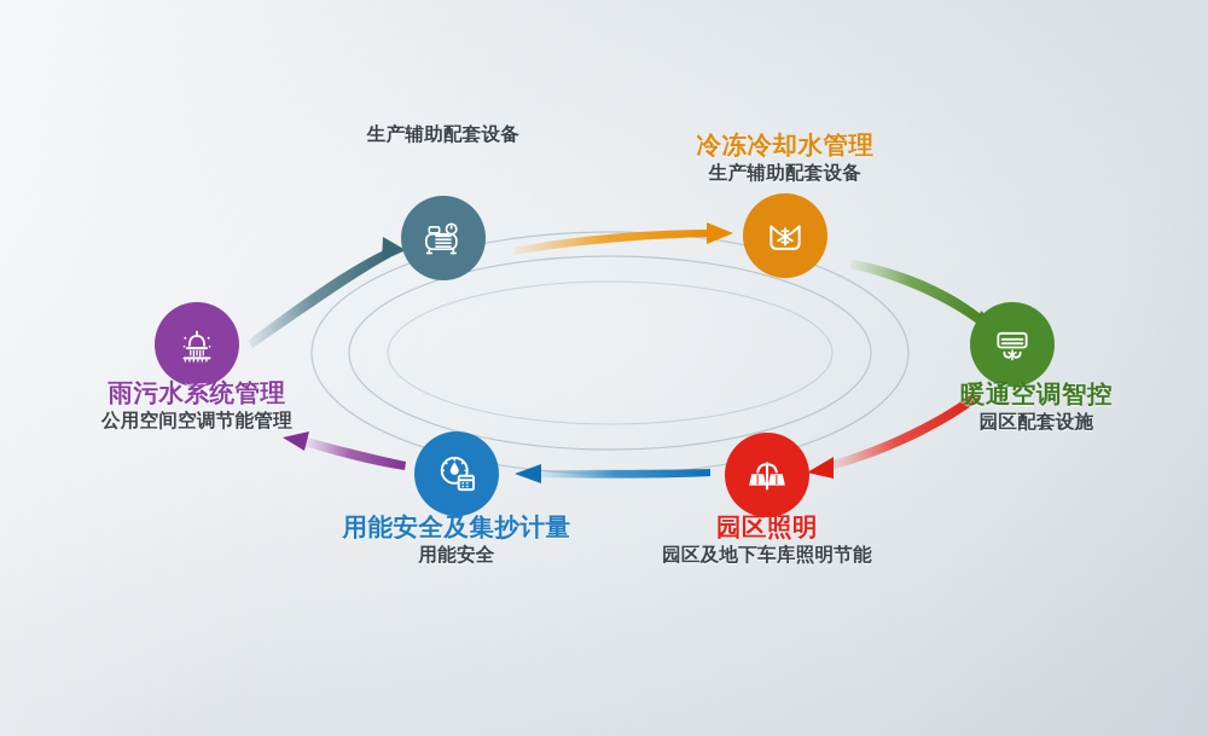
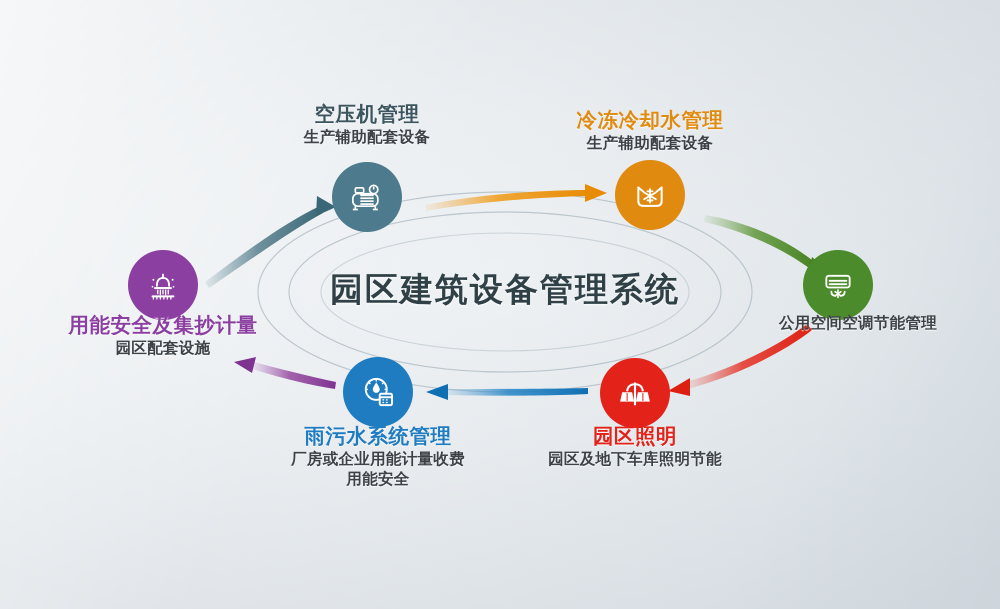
+ 园区建筑设备管理系统
+ 空压机管理
  生产辅助配套设备
  冷冻冷却水管理
  生产辅助配套设备
- 暖通空调智控
- 园区配套设施
+ 公用空间空调节能管理
  园区照明
  园区及地下车库照明节能
- 用能安全及集抄计量
+ 雨污水系统管理
+ 厂房或企业用能计量收费
  用能安全
- 雨污水系统管理
+ 用能安全及集抄计量
- 公用空间空调节能管理
+ 园区配套设施
